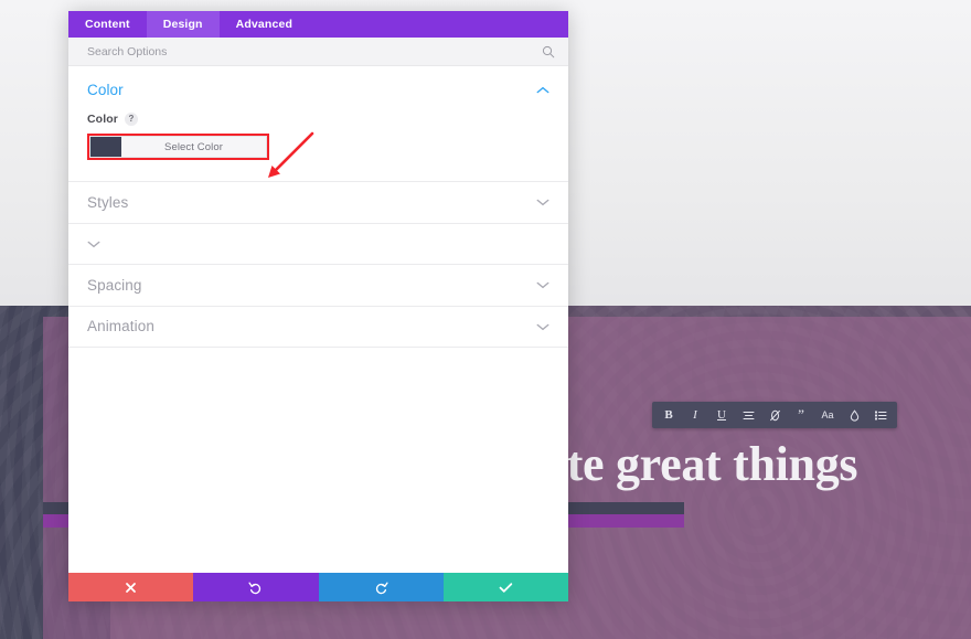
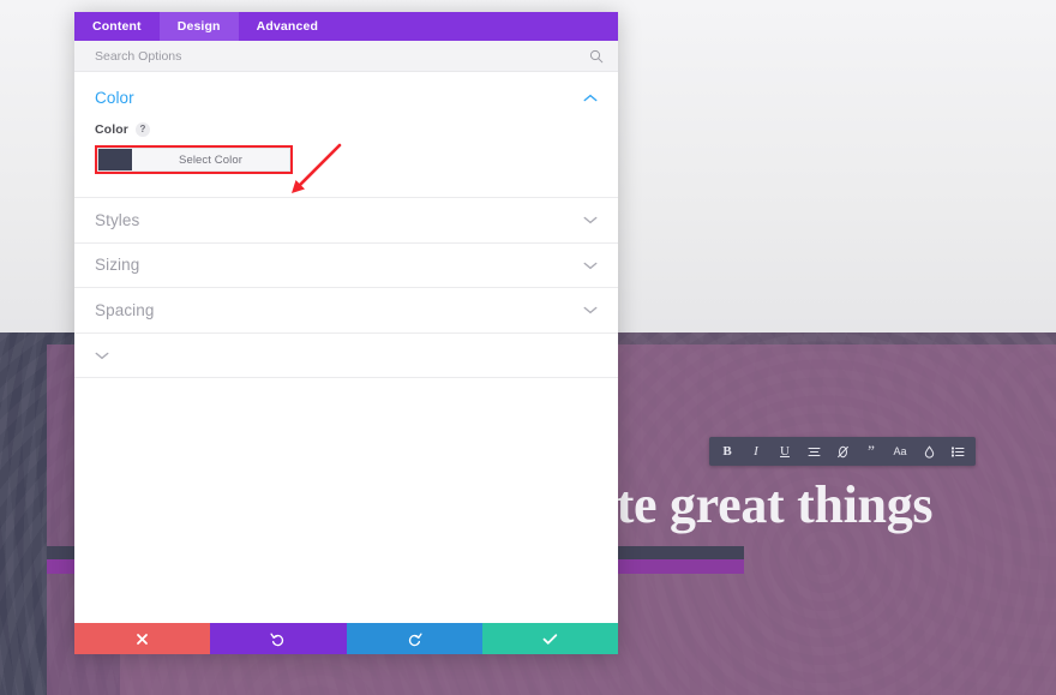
  te great things
  B
  I
  U
  ”
  Aa
  Content
  Design
  Advanced
  Search Options
  Color
  Color
  ?
  Select Color
  Styles
+ Sizing
  Spacing
- Animation
